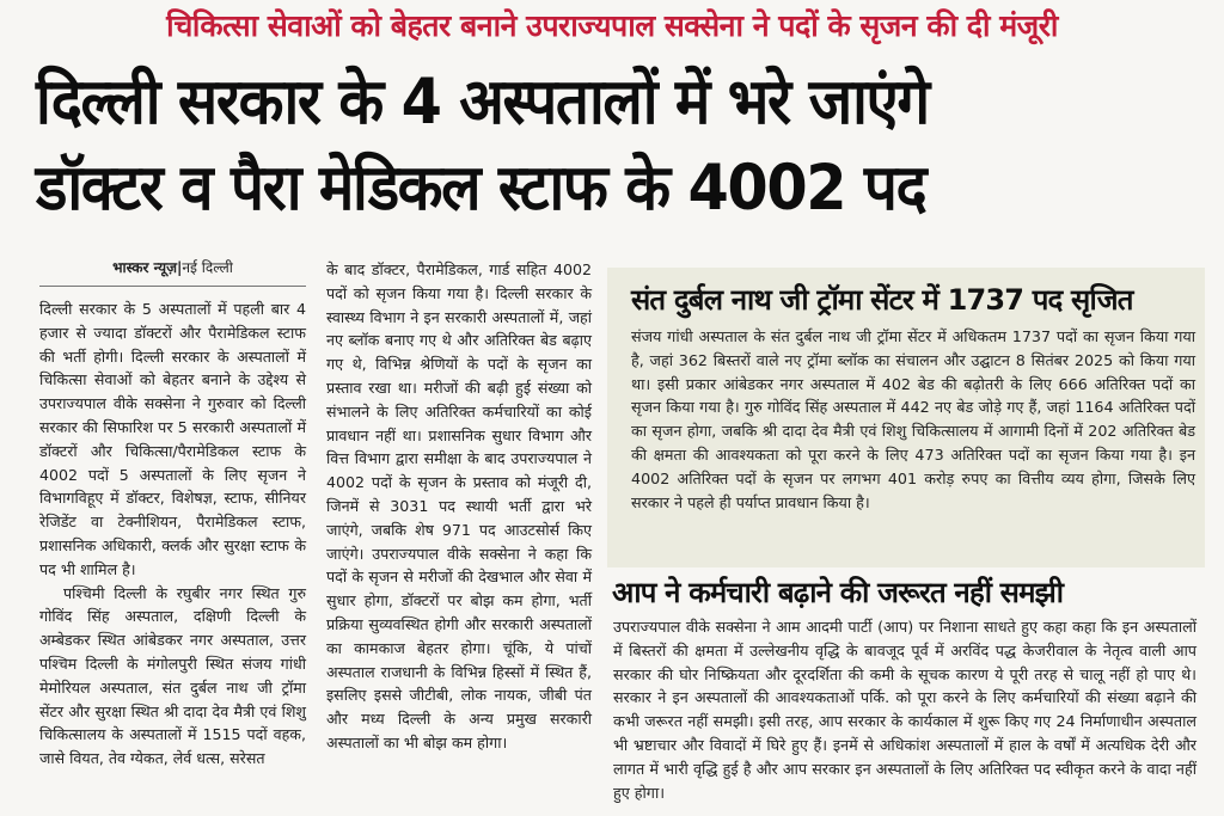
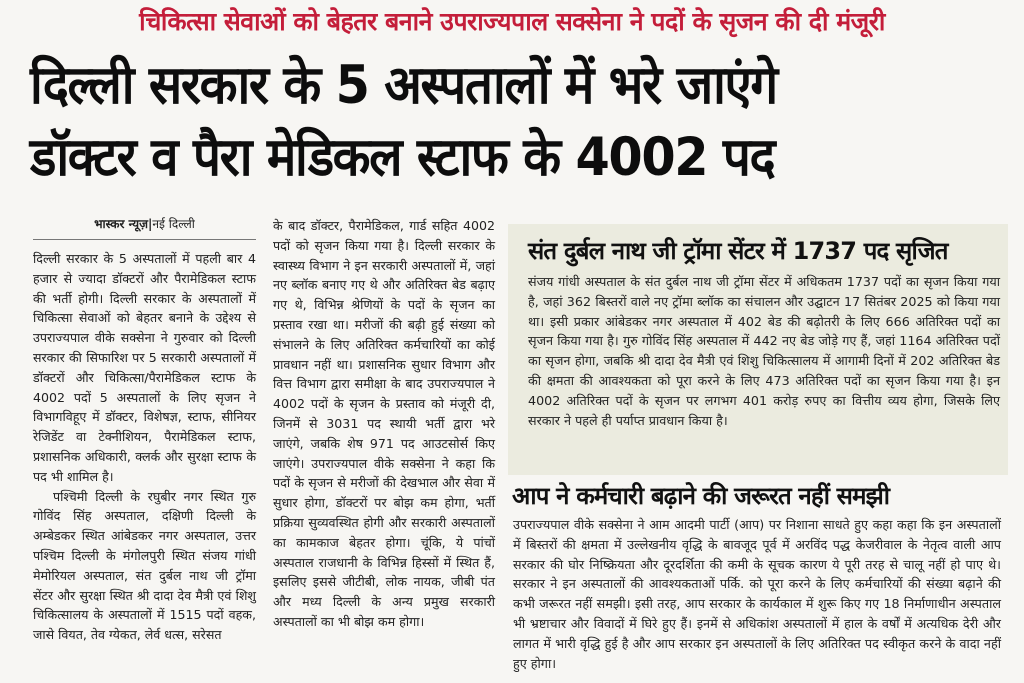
  चिकित्सा सेवाओं को बेहतर बनाने उपराज्यपाल सक्सेना ने पदों के सृजन की दी मंजूरी
- दिल्ली सरकार के 4 अस्पतालों में भरे जाएंगे
+ दिल्ली सरकार के 5 अस्पतालों में भरे जाएंगे
  डॉक्टर व पैरा मेडिकल स्टाफ के 4002 पद
  भास्कर न्यूज़|नई दिल्ली
  दिल्ली सरकार के 5 अस्पतालों में पहली बार 4 हजार से ज्यादा डॉक्टरों और पैरामेडिकल स्टाफ की भर्ती होगी। दिल्ली सरकार के अस्पतालों में चिकित्सा सेवाओं को बेहतर बनाने के उद्देश्य से उपराज्यपाल वीके सक्सेना ने गुरुवार को दिल्ली सरकार की सिफारिश पर 5 सरकारी अस्पतालों में डॉक्टरों और चिकित्सा/पैरामेडिकल स्टाफ के 4002 पदों 5 अस्पतालों के लिए सृजन ने विभागविहूए में डॉक्टर, विशेषज्ञ, स्टाफ, सीनियर रेजिडेंट वा टेक्नीशियन, पैरामेडिकल स्टाफ, प्रशासनिक अधिकारी, क्लर्क और सुरक्षा स्टाफ के पद भी शामिल है।
  पश्चिमी दिल्ली के रघुबीर नगर स्थित गुरु गोविंद सिंह अस्पताल, दक्षिणी दिल्ली के अम्बेडकर स्थित आंबेडकर नगर अस्पताल, उत्तर पश्चिम दिल्ली के मंगोलपुरी स्थित संजय गांधी मेमोरियल अस्पताल, संत दुर्बल नाथ जी ट्रॉमा सेंटर और सुरक्षा स्थित श्री दादा देव मैत्री एवं शिशु चिकित्सालय के अस्पतालों में 1515 पदों वहक, जासे वियत, तेव ग्येकत, लेर्व धत्स, सरेसत
  के बाद डॉक्टर, पैरामेडिकल, गार्ड सहित 4002 पदों को सृजन किया गया है। दिल्ली सरकार के स्वास्थ्य विभाग ने इन सरकारी अस्पतालों में, जहां नए ब्लॉक बनाए गए थे और अतिरिक्त बेड बढ़ाए गए थे, विभिन्न श्रेणियों के पदों के सृजन का प्रस्ताव रखा था। मरीजों की बढ़ी हुई संख्या को संभालने के लिए अतिरिक्त कर्मचारियों का कोई प्रावधान नहीं था। प्रशासनिक सुधार विभाग और वित्त विभाग द्वारा समीक्षा के बाद उपराज्यपाल ने 4002 पदों के सृजन के प्रस्ताव को मंजूरी दी, जिनमें से 3031 पद स्थायी भर्ती द्वारा भरे जाएंगे, जबकि शेष 971 पद आउटसोर्स किए जाएंगे। उपराज्यपाल वीके सक्सेना ने कहा कि पदों के सृजन से मरीजों की देखभाल और सेवा में सुधार होगा, डॉक्टरों पर बोझ कम होगा, भर्ती प्रक्रिया सुव्यवस्थित होगी और सरकारी अस्पतालों का कामकाज बेहतर होगा। चूंकि, ये पांचों अस्पताल राजधानी के विभिन्न हिस्सों में स्थित हैं, इसलिए इससे जीटीबी, लोक नायक, जीबी पंत और मध्य दिल्ली के अन्य प्रमुख सरकारी अस्पतालों का भी बोझ कम होगा।
  संत दुर्बल नाथ जी ट्रॉमा सेंटर में 1737 पद सृजित
- संजय गांधी अस्पताल के संत दुर्बल नाथ जी ट्रॉमा सेंटर में अधिकतम 1737 पदों का सृजन किया गया है, जहां 362 बिस्तरों वाले नए ट्रॉमा ब्लॉक का संचालन और उद्घाटन 8 सितंबर 2025 को किया गया था। इसी प्रकार आंबेडकर नगर अस्पताल में 402 बेड की बढ़ोतरी के लिए 666 अतिरिक्त पदों का सृजन किया गया है। गुरु गोविंद सिंह अस्पताल में 442 नए बेड जोड़े गए हैं, जहां 1164 अतिरिक्त पदों का सृजन होगा, जबकि श्री दादा देव मैत्री एवं शिशु चिकित्सालय में आगामी दिनों में 202 अतिरिक्त बेड की क्षमता की आवश्यकता को पूरा करने के लिए 473 अतिरिक्त पदों का सृजन किया गया है। इन 4002 अतिरिक्त पदों के सृजन पर लगभग 401 करोड़ रुपए का वित्तीय व्यय होगा, जिसके लिए सरकार ने पहले ही पर्याप्त प्रावधान किया है।
+ संजय गांधी अस्पताल के संत दुर्बल नाथ जी ट्रॉमा सेंटर में अधिकतम 1737 पदों का सृजन किया गया है, जहां 362 बिस्तरों वाले नए ट्रॉमा ब्लॉक का संचालन और उद्घाटन 17 सितंबर 2025 को किया गया था। इसी प्रकार आंबेडकर नगर अस्पताल में 402 बेड की बढ़ोतरी के लिए 666 अतिरिक्त पदों का सृजन किया गया है। गुरु गोविंद सिंह अस्पताल में 442 नए बेड जोड़े गए हैं, जहां 1164 अतिरिक्त पदों का सृजन होगा, जबकि श्री दादा देव मैत्री एवं शिशु चिकित्सालय में आगामी दिनों में 202 अतिरिक्त बेड की क्षमता की आवश्यकता को पूरा करने के लिए 473 अतिरिक्त पदों का सृजन किया गया है। इन 4002 अतिरिक्त पदों के सृजन पर लगभग 401 करोड़ रुपए का वित्तीय व्यय होगा, जिसके लिए सरकार ने पहले ही पर्याप्त प्रावधान किया है।
  आप ने कर्मचारी बढ़ाने की जरूरत नहीं समझी
- उपराज्यपाल वीके सक्सेना ने आम आदमी पार्टी (आप) पर निशाना साधते हुए कहा कहा कि इन अस्पतालों में बिस्तरों की क्षमता में उल्लेखनीय वृद्धि के बावजूद पूर्व में अरविंद पद्ध केजरीवाल के नेतृत्व वाली आप सरकार की घोर निष्क्रियता और दूरदर्शिता की कमी के सूचक कारण ये पूरी तरह से चालू नहीं हो पाए थे। सरकार ने इन अस्पतालों की आवश्यकताओं पर्कि. को पूरा करने के लिए कर्मचारियों की संख्या बढ़ाने की कभी जरूरत नहीं समझी। इसी तरह, आप सरकार के कार्यकाल में शुरू किए गए 24 निर्माणाधीन अस्पताल भी भ्रष्टाचार और विवादों में घिरे हुए हैं। इनमें से अधिकांश अस्पतालों में हाल के वर्षों में अत्यधिक देरी और लागत में भारी वृद्धि हुई है और आप सरकार इन अस्पतालों के लिए अतिरिक्त पद स्वीकृत करने के वादा नहीं हुए होगा।
+ उपराज्यपाल वीके सक्सेना ने आम आदमी पार्टी (आप) पर निशाना साधते हुए कहा कहा कि इन अस्पतालों में बिस्तरों की क्षमता में उल्लेखनीय वृद्धि के बावजूद पूर्व में अरविंद पद्ध केजरीवाल के नेतृत्व वाली आप सरकार की घोर निष्क्रियता और दूरदर्शिता की कमी के सूचक कारण ये पूरी तरह से चालू नहीं हो पाए थे। सरकार ने इन अस्पतालों की आवश्यकताओं पर्कि. को पूरा करने के लिए कर्मचारियों की संख्या बढ़ाने की कभी जरूरत नहीं समझी। इसी तरह, आप सरकार के कार्यकाल में शुरू किए गए 18 निर्माणाधीन अस्पताल भी भ्रष्टाचार और विवादों में घिरे हुए हैं। इनमें से अधिकांश अस्पतालों में हाल के वर्षों में अत्यधिक देरी और लागत में भारी वृद्धि हुई है और आप सरकार इन अस्पतालों के लिए अतिरिक्त पद स्वीकृत करने के वादा नहीं हुए होगा।
